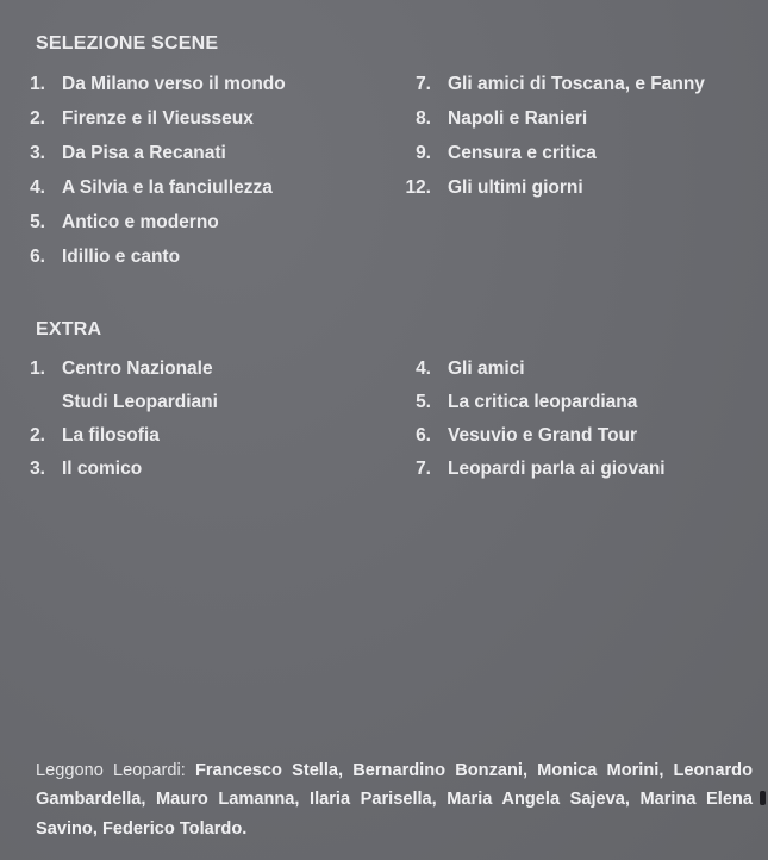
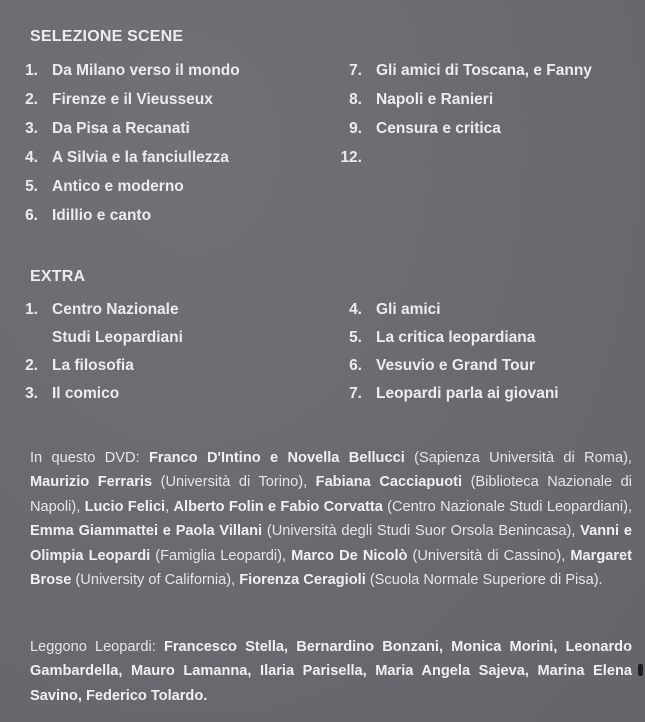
  SELEZIONE SCENE
  1.
  Da Milano verso il mondo
  2.
  Firenze e il Vieusseux
  3.
  Da Pisa a Recanati
  4.
  A Silvia e la fanciullezza
  5.
  Antico e moderno
  6.
  Idillio e canto
  7.
  Gli amici di Toscana, e Fanny
  8.
  Napoli e Ranieri
  9.
  Censura e critica
  12.
- Gli ultimi giorni
  EXTRA
  1.
  Centro Nazionale
  Studi Leopardiani
  2.
  La filosofia
  3.
  Il comico
  4.
  Gli amici
  5.
  La critica leopardiana
  6.
  Vesuvio e Grand Tour
  7.
  Leopardi parla ai giovani
+ In questo DVD: Franco D'Intino e Novella Bellucci (Sapienza Università di Roma), Maurizio Ferraris (Università di Torino), Fabiana Cacciapuoti (Biblioteca Nazionale di Napoli), Lucio Felici, Alberto Folin e Fabio Corvatta (Centro Nazionale Studi Leopardiani), Emma Giammattei e Paola Villani (Università degli Studi Suor Orsola Benincasa), Vanni e Olimpia Leopardi (Famiglia Leopardi), Marco De Nicolò (Università di Cassino), Margaret Brose (University of California), Fiorenza Ceragioli (Scuola Normale Superiore di Pisa).
  Leggono Leopardi: Francesco Stella, Bernardino Bonzani, Monica Morini, Leonardo Gambardella, Mauro Lamanna, Ilaria Parisella, Maria Angela Sajeva, Marina Elena Savino, Federico Tolardo.
